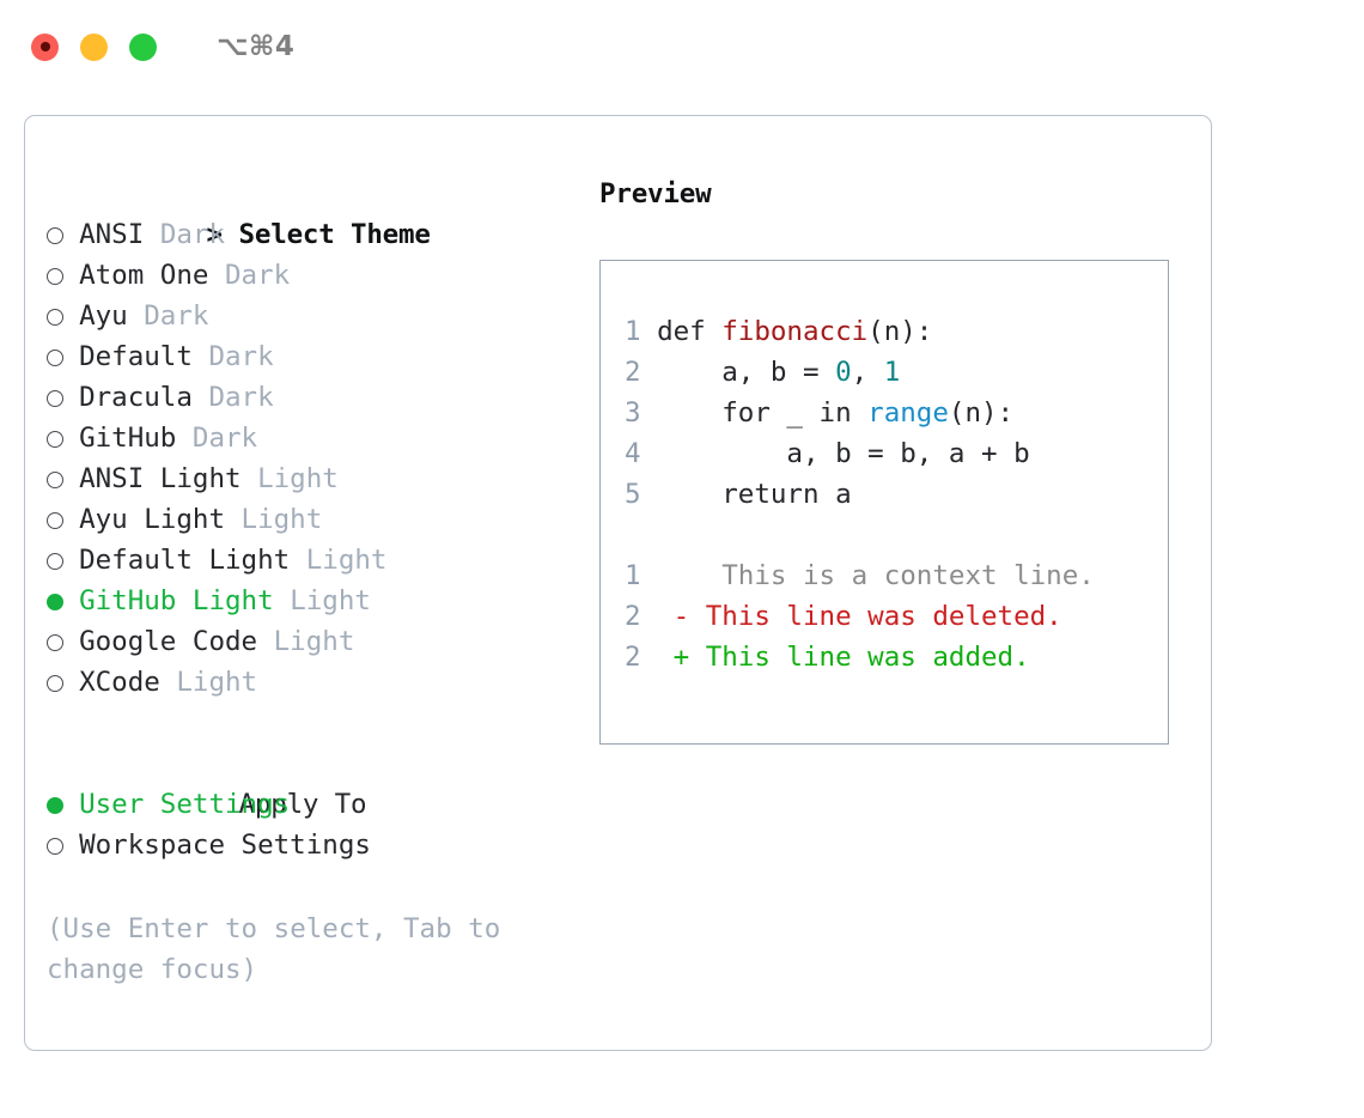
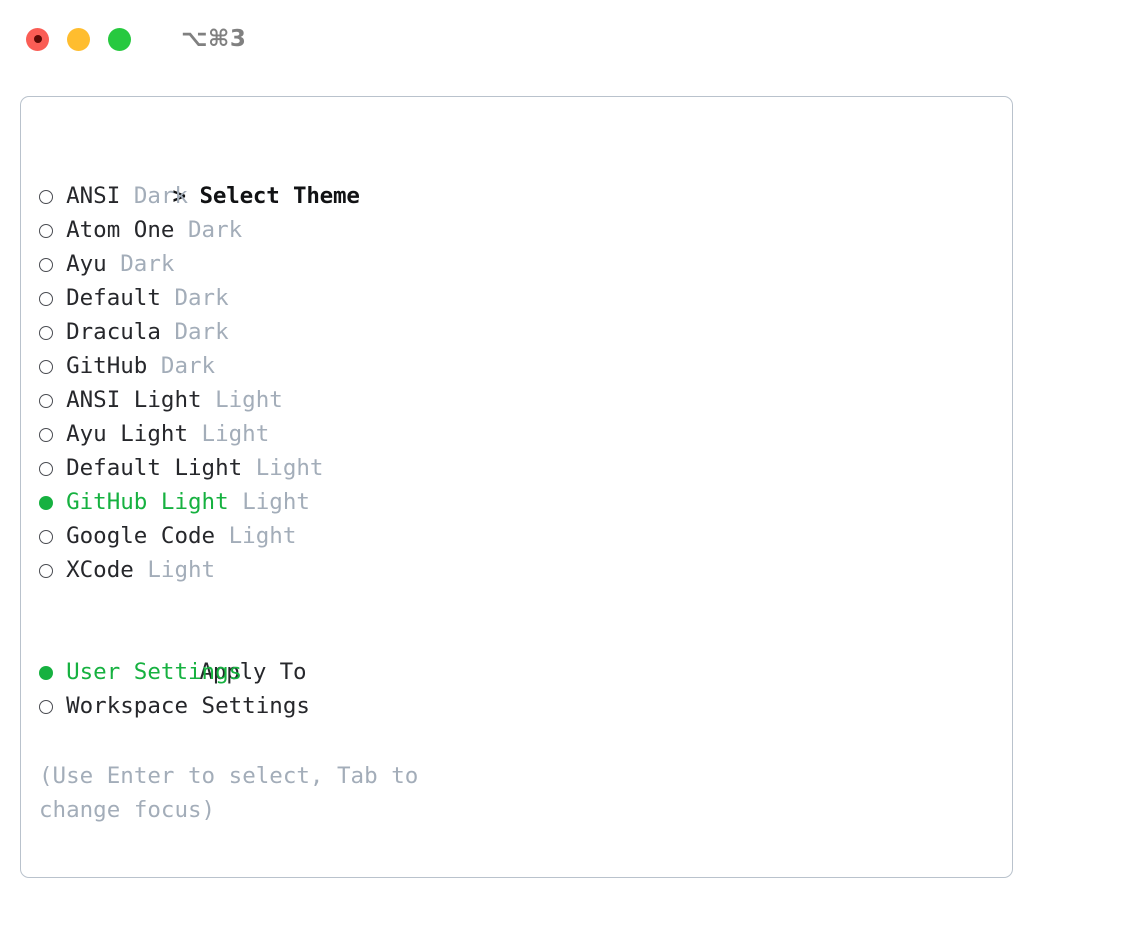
- ⌥⌘4
+ ⌥⌘3
  > Select Theme
  ANSI Dark
  Atom One Dark
  Ayu Dark
  Default Dark
  Dracula Dark
  GitHub Dark
  ANSI Light Light
  Ayu Light Light
  Default Light Light
  GitHub Light Light
  Google Code Light
  XCode Light
  Apply To
  User Settings
  Workspace Settings
  (Use Enter to select, Tab to change focus)
- Preview
- 1 def fibonacci(n):
- 2 a, b = 0, 1
- 3 for _ in range(n):
- 4 a, b = b, a + b
- 5 return a
- 1 This is a context line.
- 2 - This line was deleted.
- 2 + This line was added.
